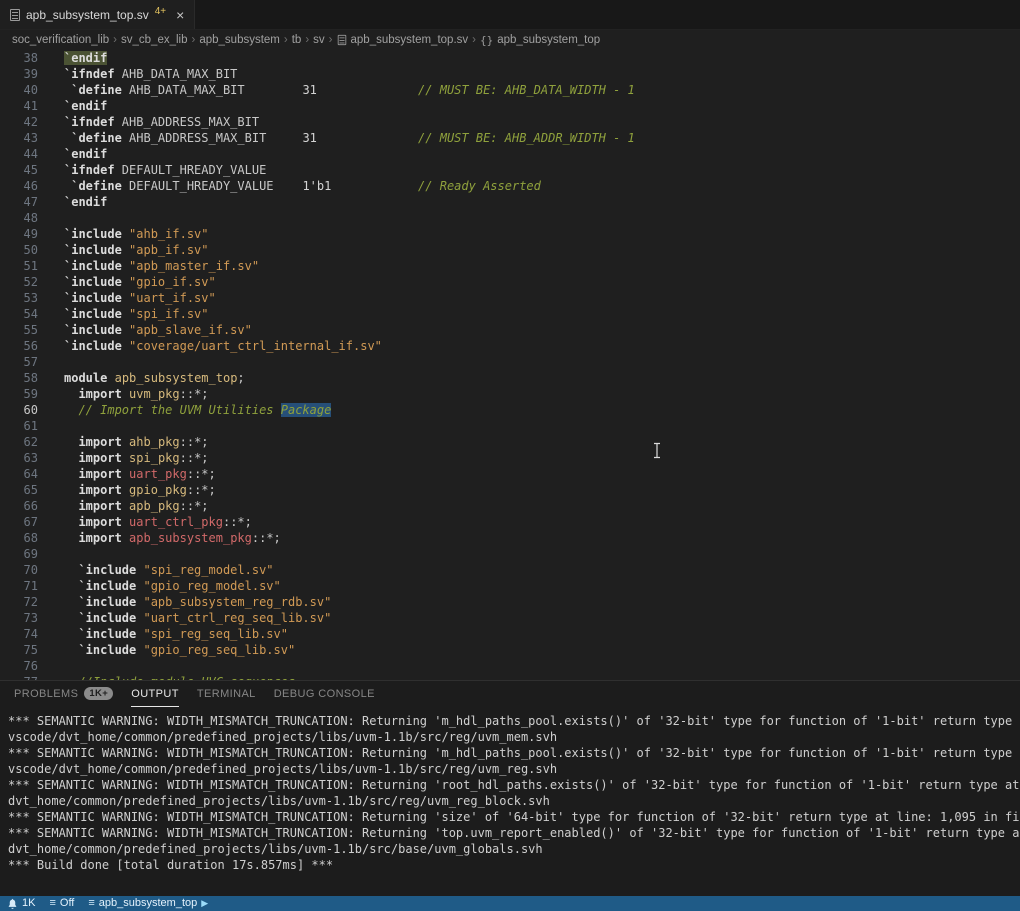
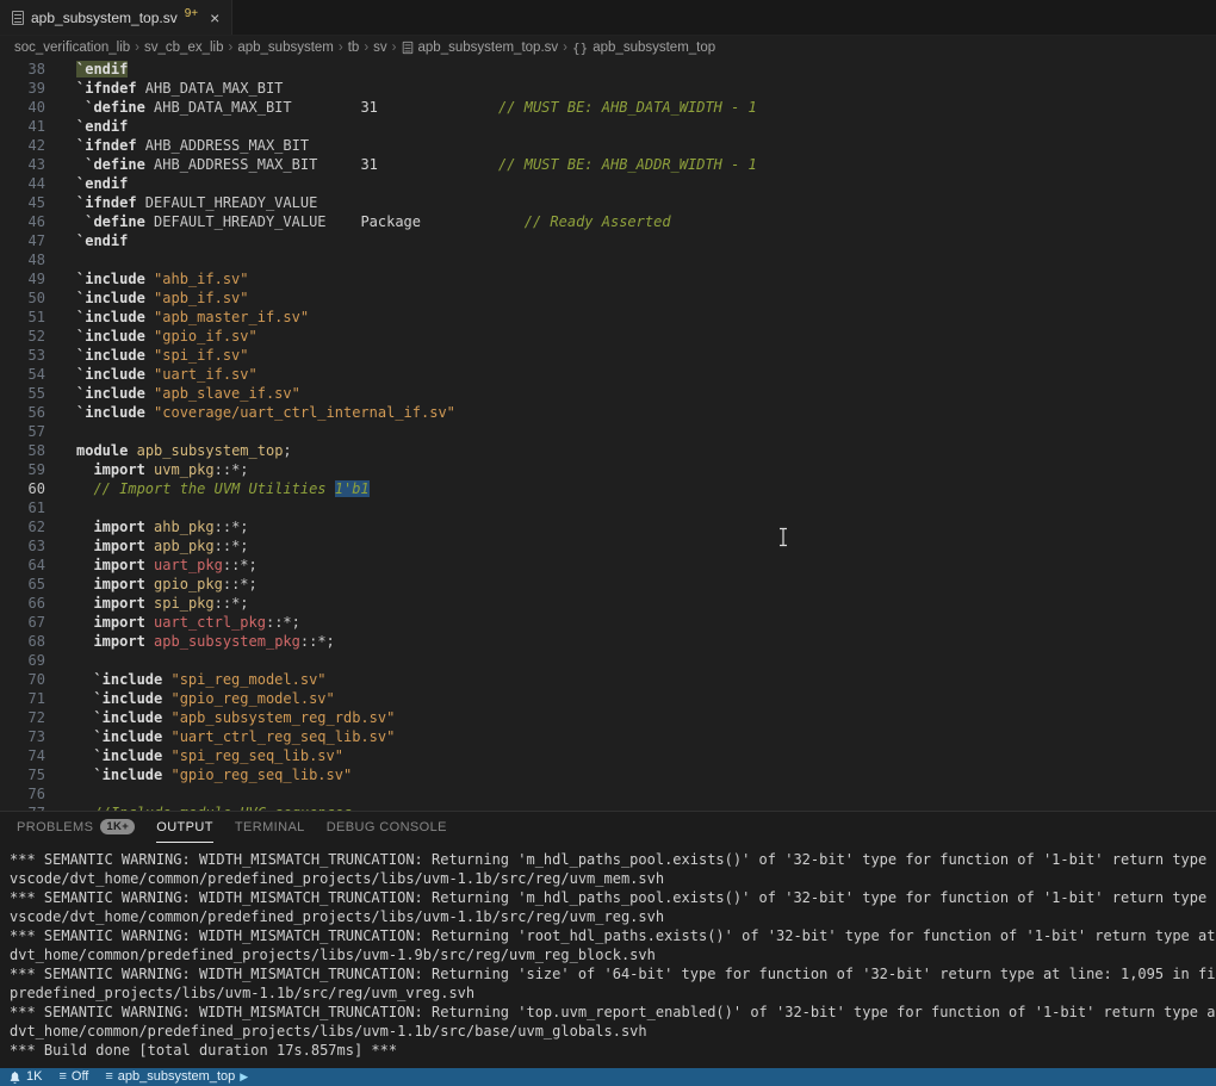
  apb_subsystem_top.sv
- 4+
+ 9+
  ×
  soc_verification_lib
  sv_cb_ex_lib
  apb_subsystem
  tb
  sv
  apb_subsystem_top.sv
  {}
  apb_subsystem_top
  38
  `endif
  39
  `ifndef AHB_DATA_MAX_BIT
  40
  `define AHB_DATA_MAX_BIT 31 // MUST BE: AHB_DATA_WIDTH - 1
  41
  `endif
  42
  `ifndef AHB_ADDRESS_MAX_BIT
  43
  `define AHB_ADDRESS_MAX_BIT 31 // MUST BE: AHB_ADDR_WIDTH - 1
  44
  `endif
  45
  `ifndef DEFAULT_HREADY_VALUE
  46
- `define DEFAULT_HREADY_VALUE 1'b1 // Ready Asserted
+ `define DEFAULT_HREADY_VALUE Package // Ready Asserted
  47
  `endif
  48
  49
  `include "ahb_if.sv"
  50
  `include "apb_if.sv"
  51
  `include "apb_master_if.sv"
  52
  `include "gpio_if.sv"
  53
- `include "uart_if.sv"
+ `include "spi_if.sv"
  54
- `include "spi_if.sv"
+ `include "uart_if.sv"
  55
  `include "apb_slave_if.sv"
  56
  `include "coverage/uart_ctrl_internal_if.sv"
  57
  58
  module apb_subsystem_top;
  59
  import uvm_pkg::*;
  60
- // Import the UVM Utilities Package
+ // Import the UVM Utilities 1'b1
  61
  62
  import ahb_pkg::*;
  63
- import spi_pkg::*;
+ import apb_pkg::*;
  64
  import uart_pkg::*;
  65
  import gpio_pkg::*;
  66
- import apb_pkg::*;
+ import spi_pkg::*;
  67
  import uart_ctrl_pkg::*;
  68
  import apb_subsystem_pkg::*;
  69
  70
  `include "spi_reg_model.sv"
  71
  `include "gpio_reg_model.sv"
  72
  `include "apb_subsystem_reg_rdb.sv"
  73
  `include "uart_ctrl_reg_seq_lib.sv"
  74
  `include "spi_reg_seq_lib.sv"
  75
  `include "gpio_reg_seq_lib.sv"
  76
  PROBLEMS
  1K+
  OUTPUT
  TERMINAL
  DEBUG CONSOLE
  *** SEMANTIC WARNING: WIDTH_MISMATCH_TRUNCATION: Returning 'm_hdl_paths_pool.exists()' of '32-bit' type for function of '1-bit' return type
  vscode/dvt_home/common/predefined_projects/libs/uvm-1.1b/src/reg/uvm_mem.svh
  *** SEMANTIC WARNING: WIDTH_MISMATCH_TRUNCATION: Returning 'm_hdl_paths_pool.exists()' of '32-bit' type for function of '1-bit' return type
  vscode/dvt_home/common/predefined_projects/libs/uvm-1.1b/src/reg/uvm_reg.svh
  *** SEMANTIC WARNING: WIDTH_MISMATCH_TRUNCATION: Returning 'root_hdl_paths.exists()' of '32-bit' type for function of '1-bit' return type at
- dvt_home/common/predefined_projects/libs/uvm-1.1b/src/reg/uvm_reg_block.svh
+ dvt_home/common/predefined_projects/libs/uvm-1.9b/src/reg/uvm_reg_block.svh
  *** SEMANTIC WARNING: WIDTH_MISMATCH_TRUNCATION: Returning 'size' of '64-bit' type for function of '32-bit' return type at line: 1,095 in fi
+ predefined_projects/libs/uvm-1.1b/src/reg/uvm_vreg.svh
  *** SEMANTIC WARNING: WIDTH_MISMATCH_TRUNCATION: Returning 'top.uvm_report_enabled()' of '32-bit' type for function of '1-bit' return type a
  dvt_home/common/predefined_projects/libs/uvm-1.1b/src/base/uvm_globals.svh
  *** Build done [total duration 17s.857ms] ***
  1K
  ≡
  Off
  ≡
  apb_subsystem_top
  ▶
